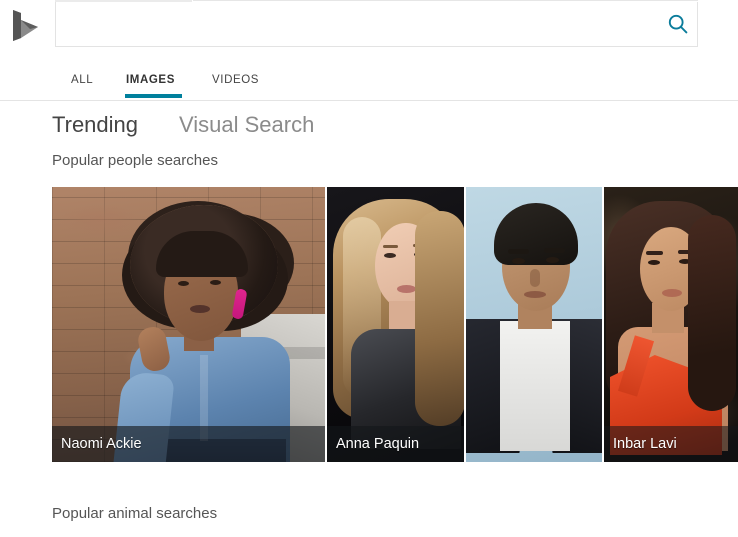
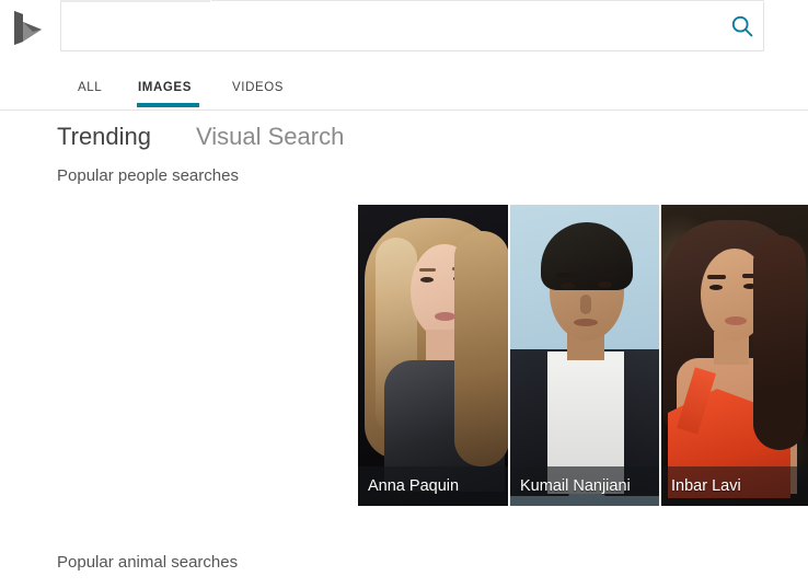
  ALL
  IMAGES
  VIDEOS
  Trending
  Visual Search
  Popular people searches
- Naomi Ackie
  Anna Paquin
+ Kumail Nanjiani
  Inbar Lavi
  Popular animal searches
